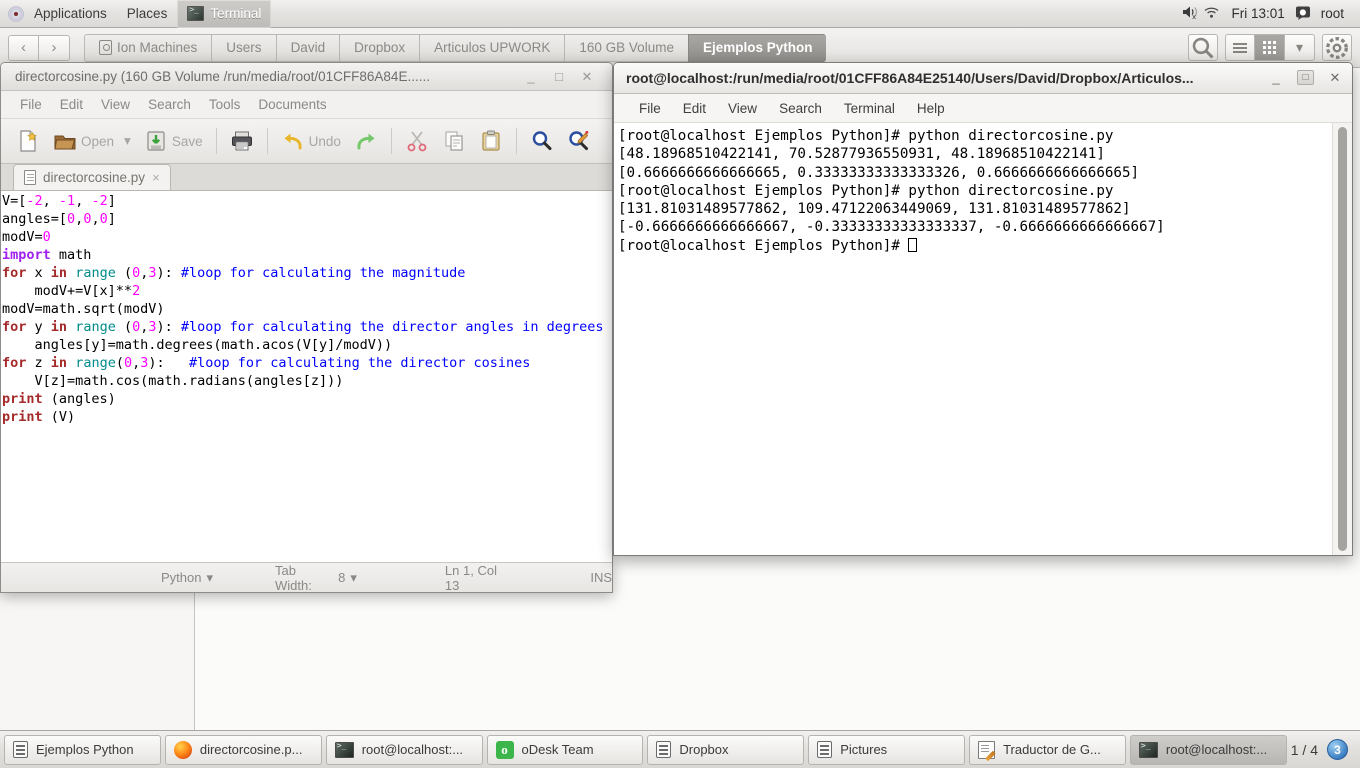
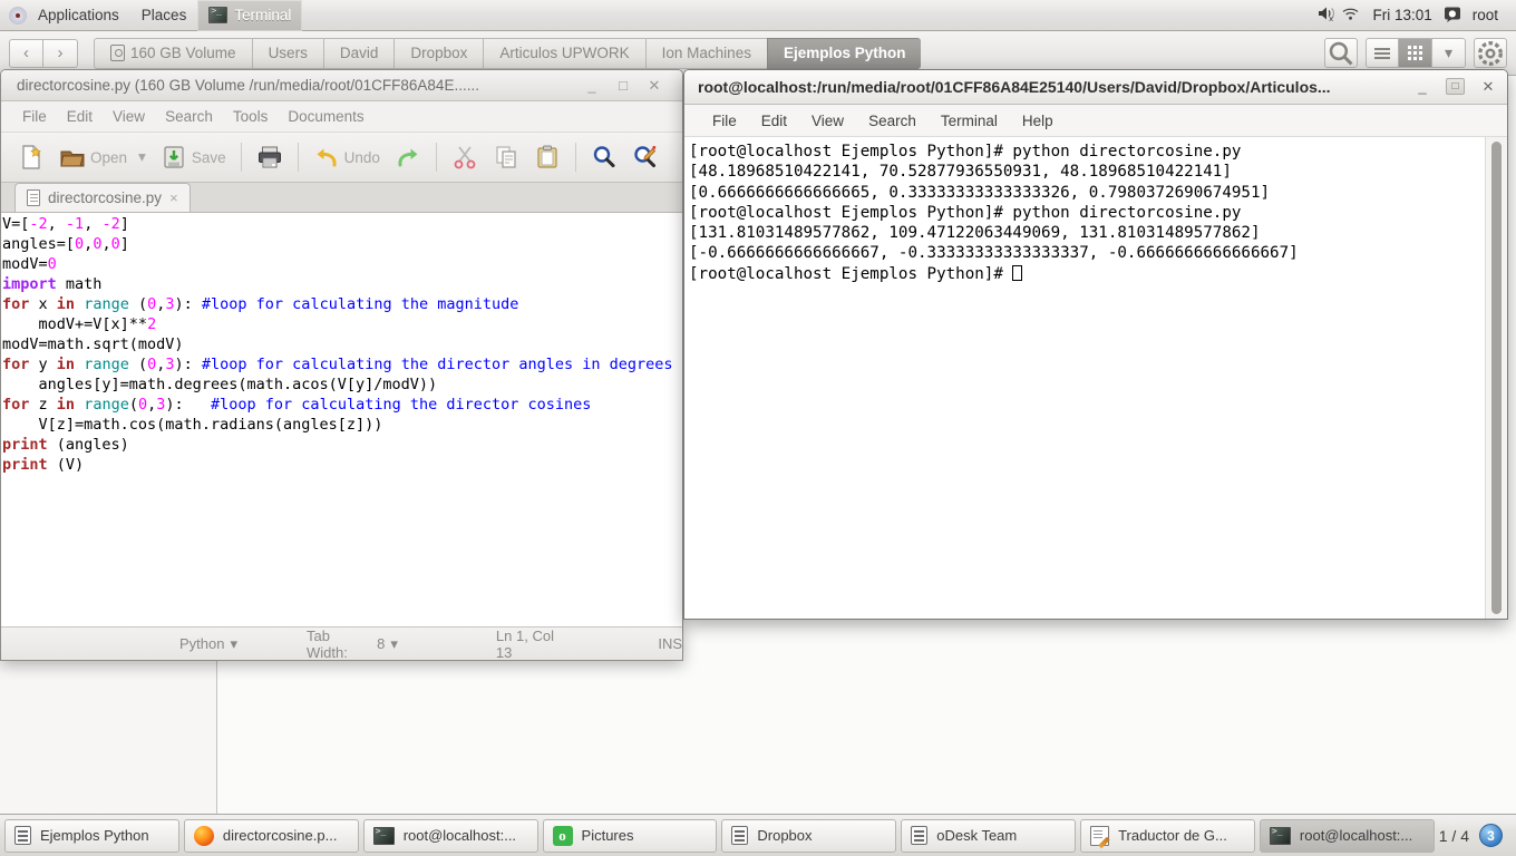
  ‹
  ›
- Ion Machines
+ 160 GB Volume
  Users
  David
  Dropbox
  Articulos UPWORK
- 160 GB Volume
+ Ion Machines
  Ejemplos Python
  ▾
  Applications
  Places
  Terminal
  x
  Fri 13:01
  ●
  root
  directorcosine.py (160 GB Volume /run/media/root/01CFF86A84E......
  _
  □
  ✕
  File
  Edit
  View
  Search
  Tools
  Documents
  Open
  ▾
  Save
  Undo
  directorcosine.py
  ×
  V=[-2, -1, -2]
  angles=[0,0,0]
  modV=0 import math
  for x in range (0,3): #loop for calculating the magnitude
  modV+=V[x]**2
  modV=math.sqrt(modV)
  for y in range (0,3): #loop for calculating the director angles in degrees
  angles[y]=math.degrees(math.acos(V[y]/modV))
  for z in range(0,3): #loop for calculating the director cosines
  V[z]=math.cos(math.radians(angles[z]))
  print (angles)
  print (V)
  Python
  ▾
  Tab Width:
  8
  ▾
  Ln 1, Col 13
  INS
  root@localhost:/run/media/root/01CFF86A84E25140/Users/David/Dropbox/Articulos...
  _
  □
  ✕
  File
  Edit
  View
  Search
  Terminal
  Help
- [root@localhost Ejemplos Python]# python directorcosine.py [48.18968510422141, 70.52877936550931, 48.18968510422141] [0.6666666666666665, 0.33333333333333326, 0.6666666666666665] [root@localhost Ejemplos Python]# python directorcosine.py [131.81031489577862, 109.47122063449069, 131.81031489577862] [-0.6666666666666667, -0.33333333333333337, -0.6666666666666667] [root@localhost Ejemplos Python]#
+ [root@localhost Ejemplos Python]# python directorcosine.py [48.18968510422141, 70.52877936550931, 48.18968510422141] [0.6666666666666665, 0.33333333333333326, 0.7980372690674951] [root@localhost Ejemplos Python]# python directorcosine.py [131.81031489577862, 109.47122063449069, 131.81031489577862] [-0.6666666666666667, -0.33333333333333337, -0.6666666666666667] [root@localhost Ejemplos Python]#
  Ejemplos Python
  directorcosine.p...
  root@localhost:...
  o
- oDesk Team
+ Pictures
  Dropbox
- Pictures
+ oDesk Team
  Traductor de G...
  root@localhost:...
  1 / 4
  3
